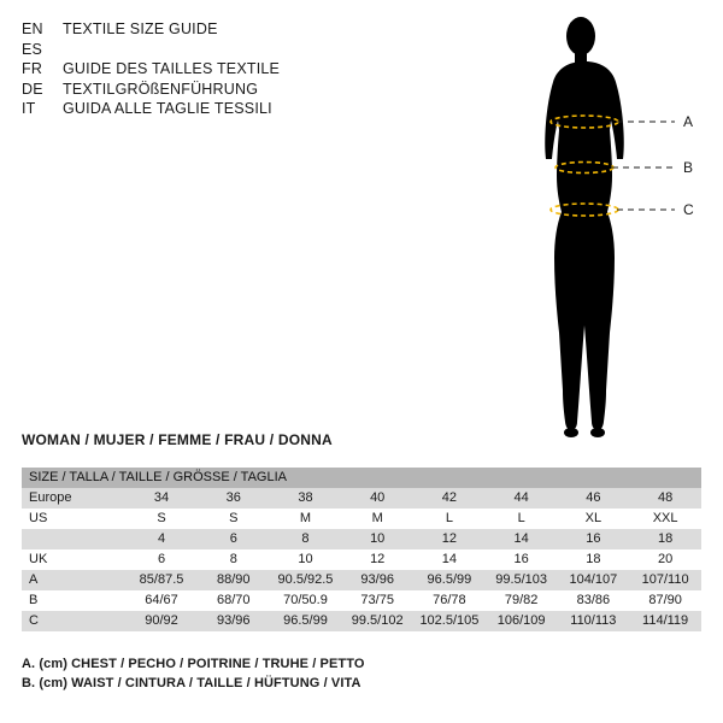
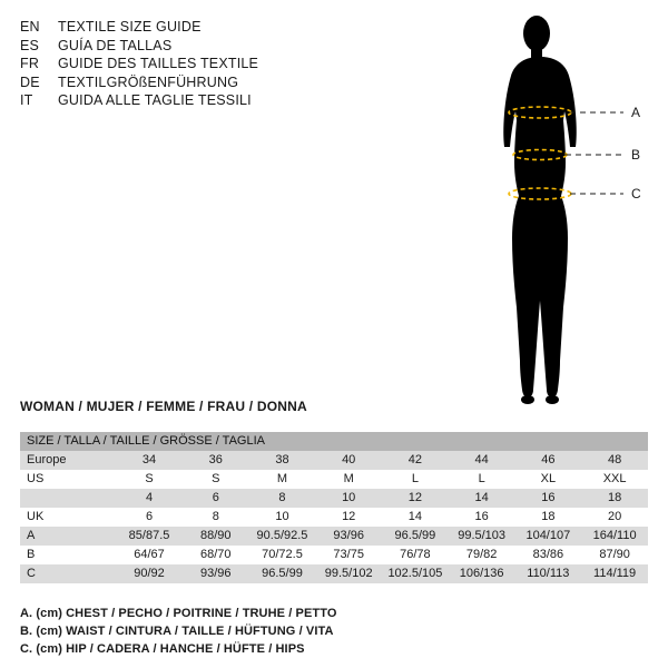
  EN
  TEXTILE SIZE GUIDE
  ES
+ GUÍA DE TALLAS
  FR
  GUIDE DES TAILLES TEXTILE
  DE
  TEXTILGRÖßENFÜHRUNG
  IT
  GUIDA ALLE TAGLIE TESSILI
  A
  B
  C
  WOMAN / MUJER / FEMME / FRAU / DONNA
  SIZE / TALLA / TAILLE / GRÖSSE / TAGLIA
  Europe	34	36	38	40	42	44	46	48
  US	S	S	M	M	L	L	XL	XXL
  	4	6	8	10	12	14	16	18
  UK	6	8	10	12	14	16	18	20
- A	85/87.5	88/90	90.5/92.5	93/96	96.5/99	99.5/103	104/107	107/110
+ A	85/87.5	88/90	90.5/92.5	93/96	96.5/99	99.5/103	104/107	164/110
- B	64/67	68/70	70/50.9	73/75	76/78	79/82	83/86	87/90
+ B	64/67	68/70	70/72.5	73/75	76/78	79/82	83/86	87/90
- C	90/92	93/96	96.5/99	99.5/102	102.5/105	106/109	110/113	114/119
+ C	90/92	93/96	96.5/99	99.5/102	102.5/105	106/136	110/113	114/119
  A. (cm) CHEST / PECHO / POITRINE / TRUHE / PETTO
  B. (cm) WAIST / CINTURA / TAILLE / HÜFTUNG / VITA
+ C. (cm) HIP / CADERA / HANCHE / HÜFTE / HIPS
